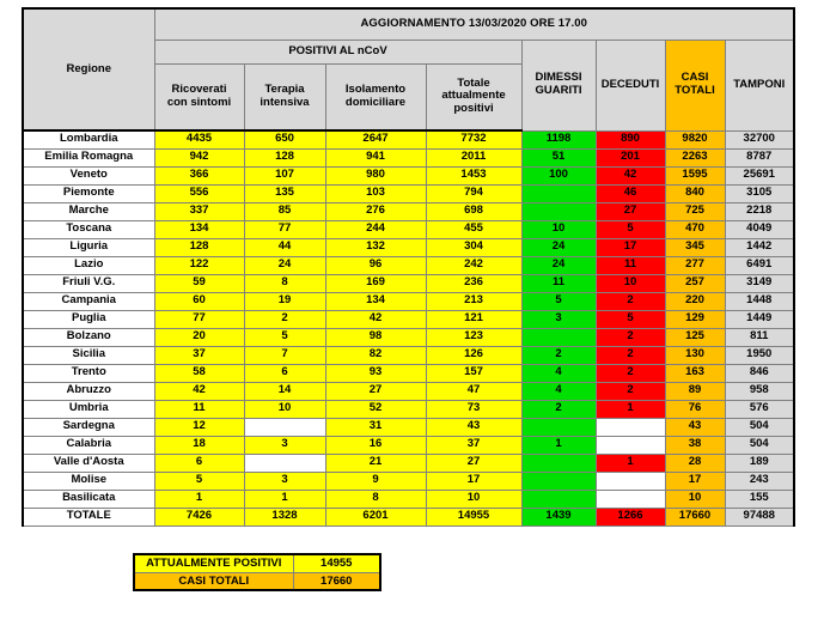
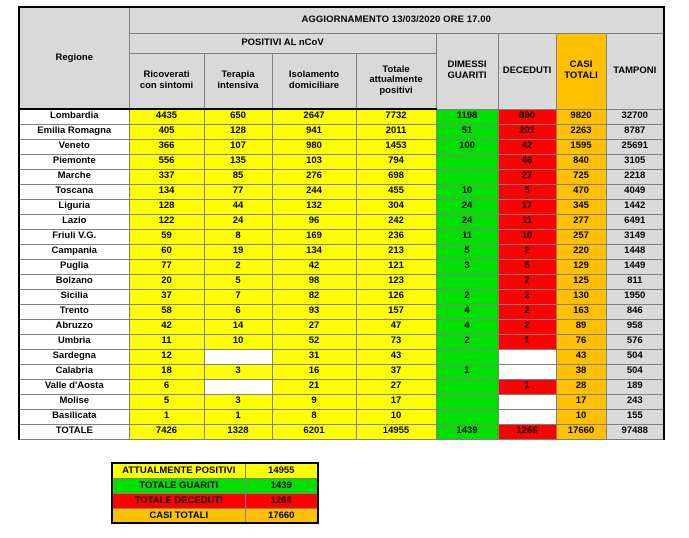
  Regione	AGGIORNAMENTO 13/03/2020 ORE 17.00
  POSITIVI AL nCoV	DIMESSI GUARITI	DECEDUTI	CASI TOTALI	TAMPONI
  Ricoverati con sintomi	Terapia intensiva	Isolamento domiciliare	Totale attualmente positivi
  Lombardia	4435	650	2647	7732	1198	890	9820	32700
- Emilia Romagna	942	128	941	2011	51	201	2263	8787
+ Emilia Romagna	405	128	941	2011	51	201	2263	8787
  Veneto	366	107	980	1453	100	42	1595	25691
  Piemonte	556	135	103	794		46	840	3105
  Marche	337	85	276	698		27	725	2218
  Toscana	134	77	244	455	10	5	470	4049
  Liguria	128	44	132	304	24	17	345	1442
  Lazio	122	24	96	242	24	11	277	6491
  Friuli V.G.	59	8	169	236	11	10	257	3149
  Campania	60	19	134	213	5	2	220	1448
  Puglia	77	2	42	121	3	5	129	1449
  Bolzano	20	5	98	123		2	125	811
  Sicilia	37	7	82	126	2	2	130	1950
  Trento	58	6	93	157	4	2	163	846
  Abruzzo	42	14	27	47	4	2	89	958
  Umbria	11	10	52	73	2	1	76	576
  Sardegna	12		31	43			43	504
  Calabria	18	3	16	37	1		38	504
  Valle d'Aosta	6		21	27		1	28	189
  Molise	5	3	9	17			17	243
  Basilicata	1	1	8	10			10	155
  TOTALE	7426	1328	6201	14955	1439	1266	17660	97488
  ATTUALMENTE POSITIVI	14955
+ TOTALE GUARITI	1439
+ TOTALE DECEDUTI	1266
  CASI TOTALI	17660
